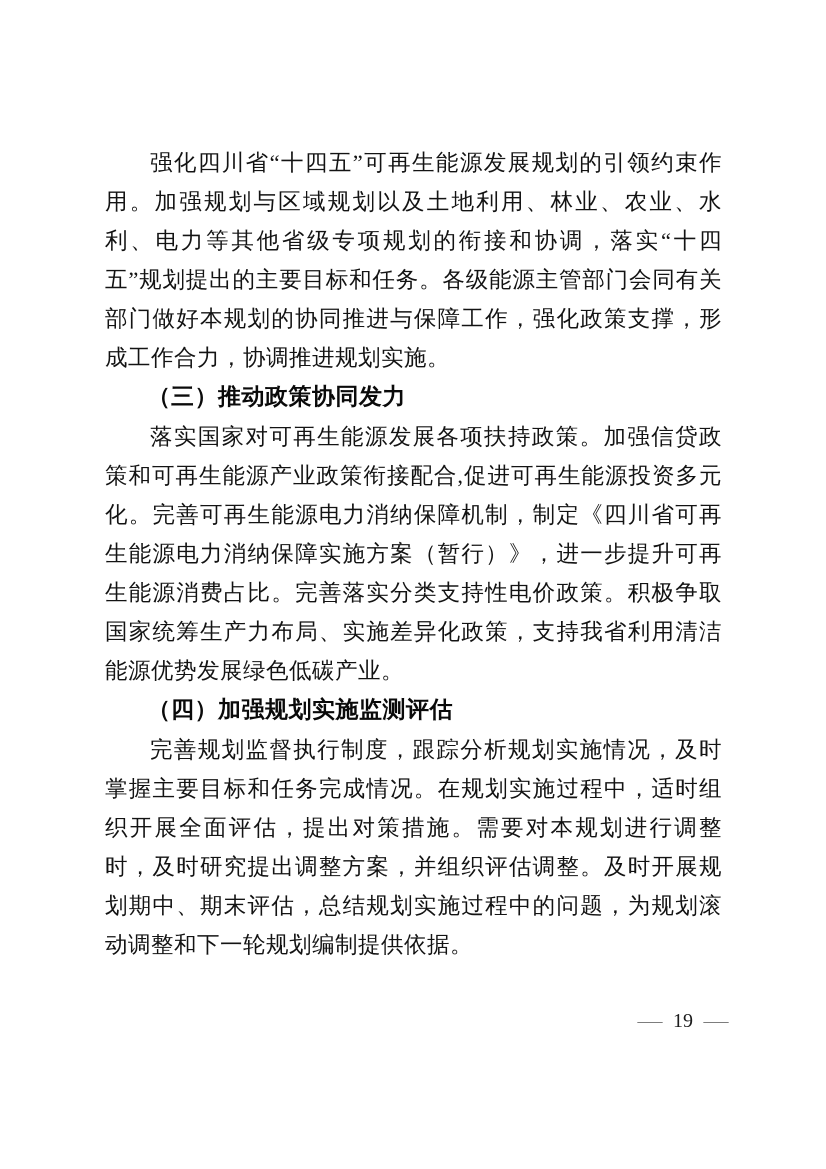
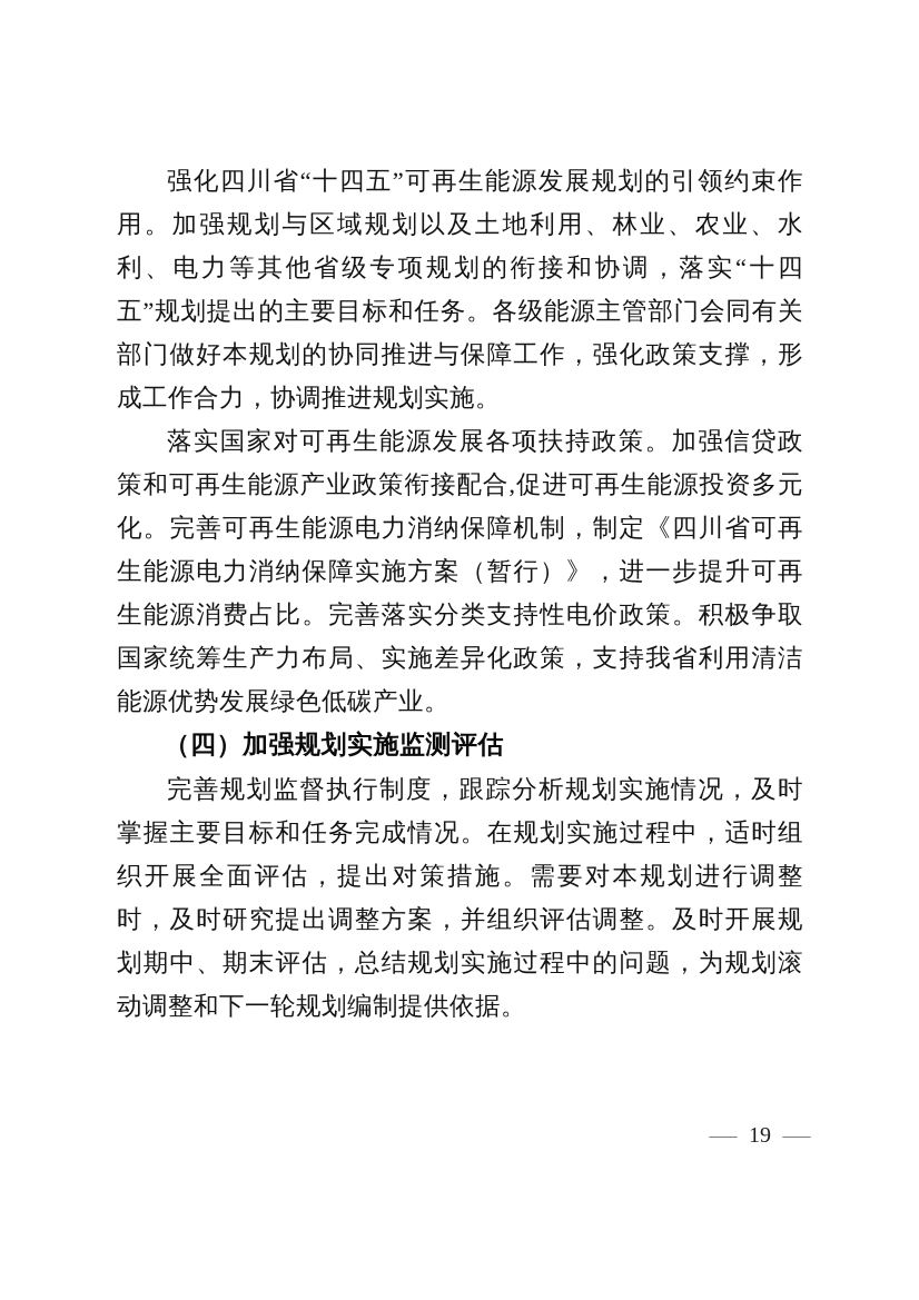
  强化四川省“十四五”可再生能源发展规划的引领约束作用。加强规划与区域规划以及土地利用、林业、农业、水利、电力等其他省级专项规划的衔接和协调，落实“十四五”规划提出的主要目标和任务。各级能源主管部门会同有关部门做好本规划的协同推进与保障工作，强化政策支撑，形成工作合力，协调推进规划实施。
- （三）推动政策协同发力
  落实国家对可再生能源发展各项扶持政策。加强信贷政策和可再生能源产业政策衔接配合,促进可再生能源投资多元化。完善可再生能源电力消纳保障机制，制定《四川省可再生能源电力消纳保障实施方案（暂行）》，进一步提升可再生能源消费占比。完善落实分类支持性电价政策。积极争取国家统筹生产力布局、实施差异化政策，支持我省利用清洁能源优势发展绿色低碳产业。
  （四）加强规划实施监测评估
  完善规划监督执行制度，跟踪分析规划实施情况，及时掌握主要目标和任务完成情况。在规划实施过程中，适时组织开展全面评估，提出对策措施。需要对本规划进行调整时，及时研究提出调整方案，并组织评估调整。及时开展规划期中、期末评估，总结规划实施过程中的问题，为规划滚动调整和下一轮规划编制提供依据。
  —
  19
  —
